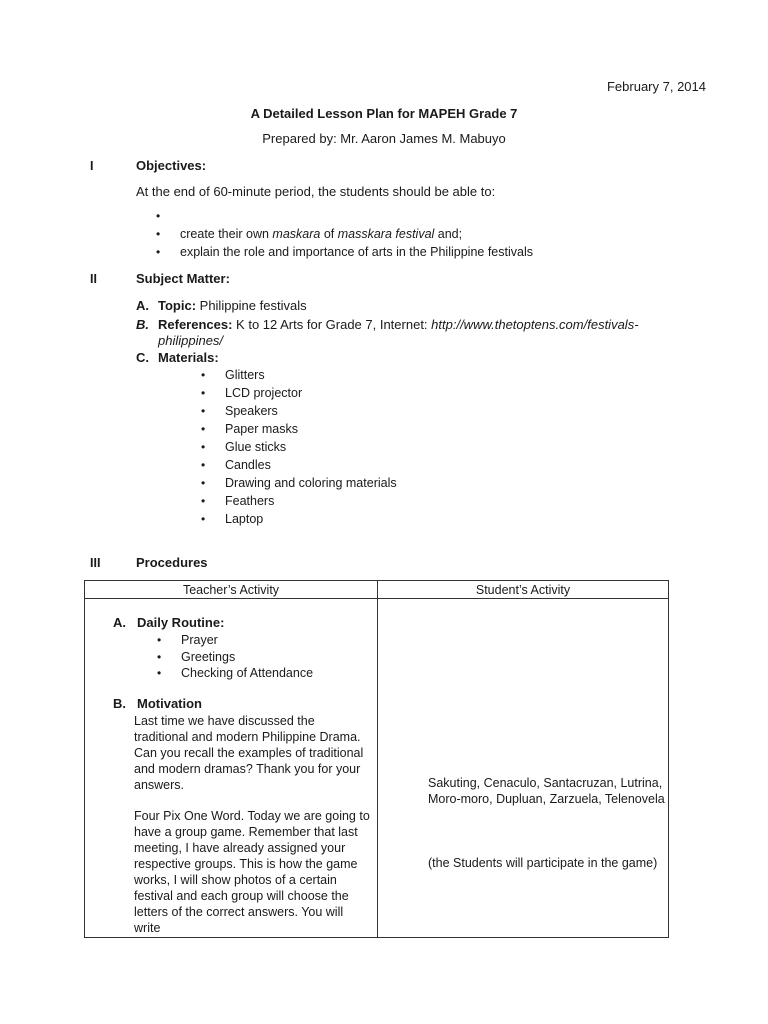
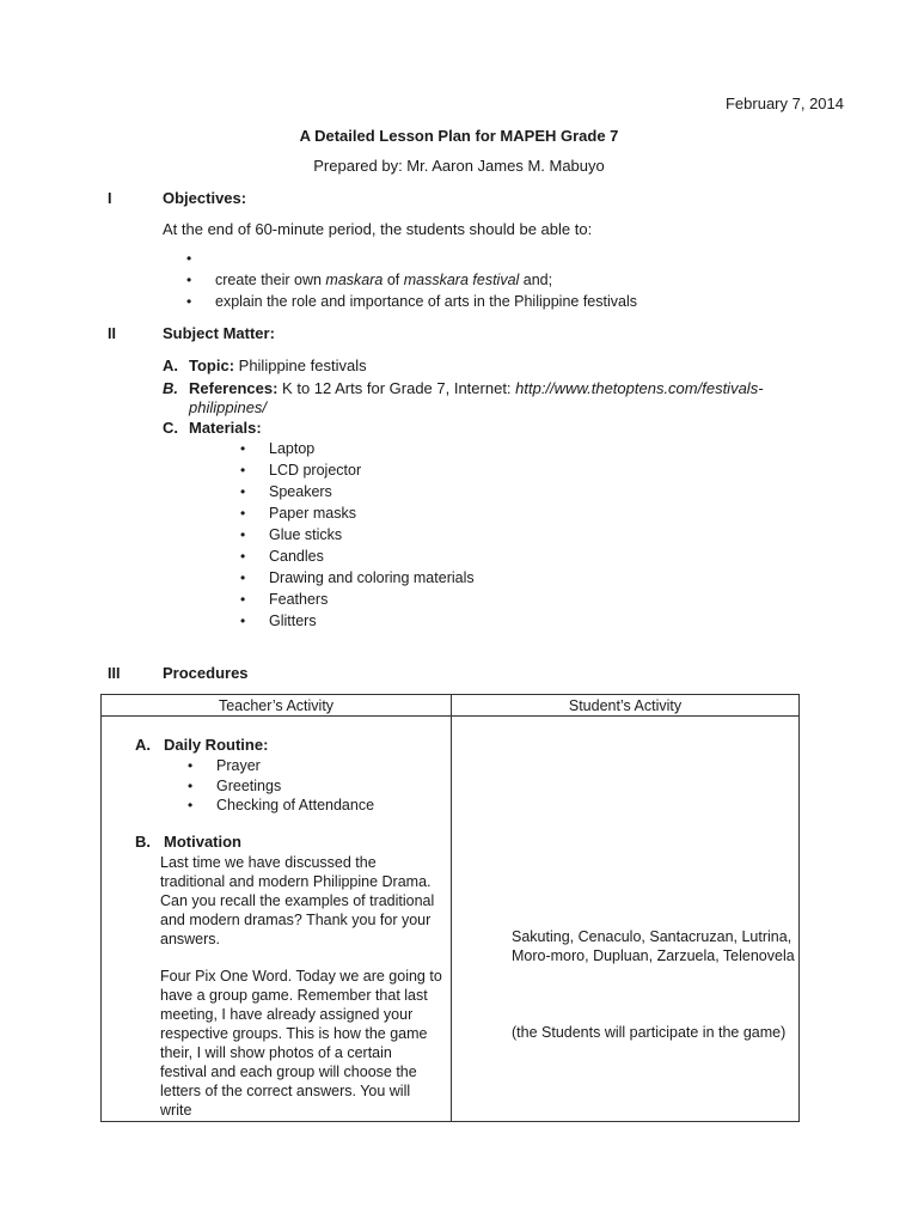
  February 7, 2014
  A Detailed Lesson Plan for MAPEH Grade 7
  Prepared by: Mr. Aaron James M. Mabuyo
  I
  Objectives:
  At the end of 60-minute period, the students should be able to:
  •
  •
  create their own maskara of masskara festival and;
  •
  explain the role and importance of arts in the Philippine festivals
  II
  Subject Matter:
  A. Topic: Philippine festivals
  B. References: K to 12 Arts for Grade 7, Internet: http://www.thetoptens.com/festivals-
  philippines/
  C. Materials:
  •
- Glitters
+ Laptop
  •
  LCD projector
  •
  Speakers
  •
  Paper masks
  •
  Glue sticks
  •
  Candles
  •
  Drawing and coloring materials
  •
  Feathers
  •
- Laptop
+ Glitters
  III
  Procedures
  Teacher’s Activity	Student’s Activity
- A. Daily Routine: • Prayer • Greetings • Checking of Attendance B. Motivation Last time we have discussed the traditional and modern Philippine Drama. Can you recall the examples of traditional and modern dramas? Thank you for your answers. Four Pix One Word. Today we are going to have a group game. Remember that last meeting, I have already assigned your respective groups. This is how the game works, I will show photos of a certain festival and each group will choose the letters of the correct answers. You will write	Sakuting, Cenaculo, Santacruzan, Lutrina, Moro-moro, Dupluan, Zarzuela, Telenovela (the Students will participate in the game)
+ A. Daily Routine: • Prayer • Greetings • Checking of Attendance B. Motivation Last time we have discussed the traditional and modern Philippine Drama. Can you recall the examples of traditional and modern dramas? Thank you for your answers. Four Pix One Word. Today we are going to have a group game. Remember that last meeting, I have already assigned your respective groups. This is how the game their, I will show photos of a certain festival and each group will choose the letters of the correct answers. You will write	Sakuting, Cenaculo, Santacruzan, Lutrina, Moro-moro, Dupluan, Zarzuela, Telenovela (the Students will participate in the game)
